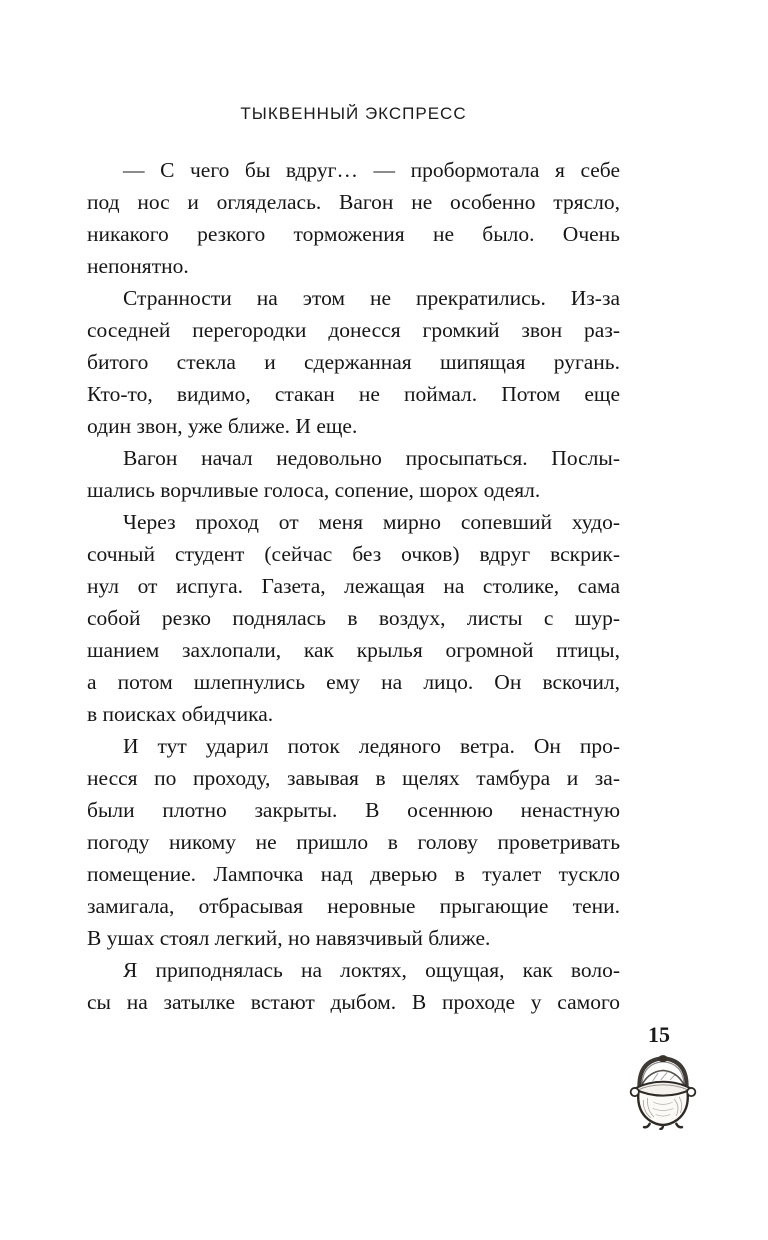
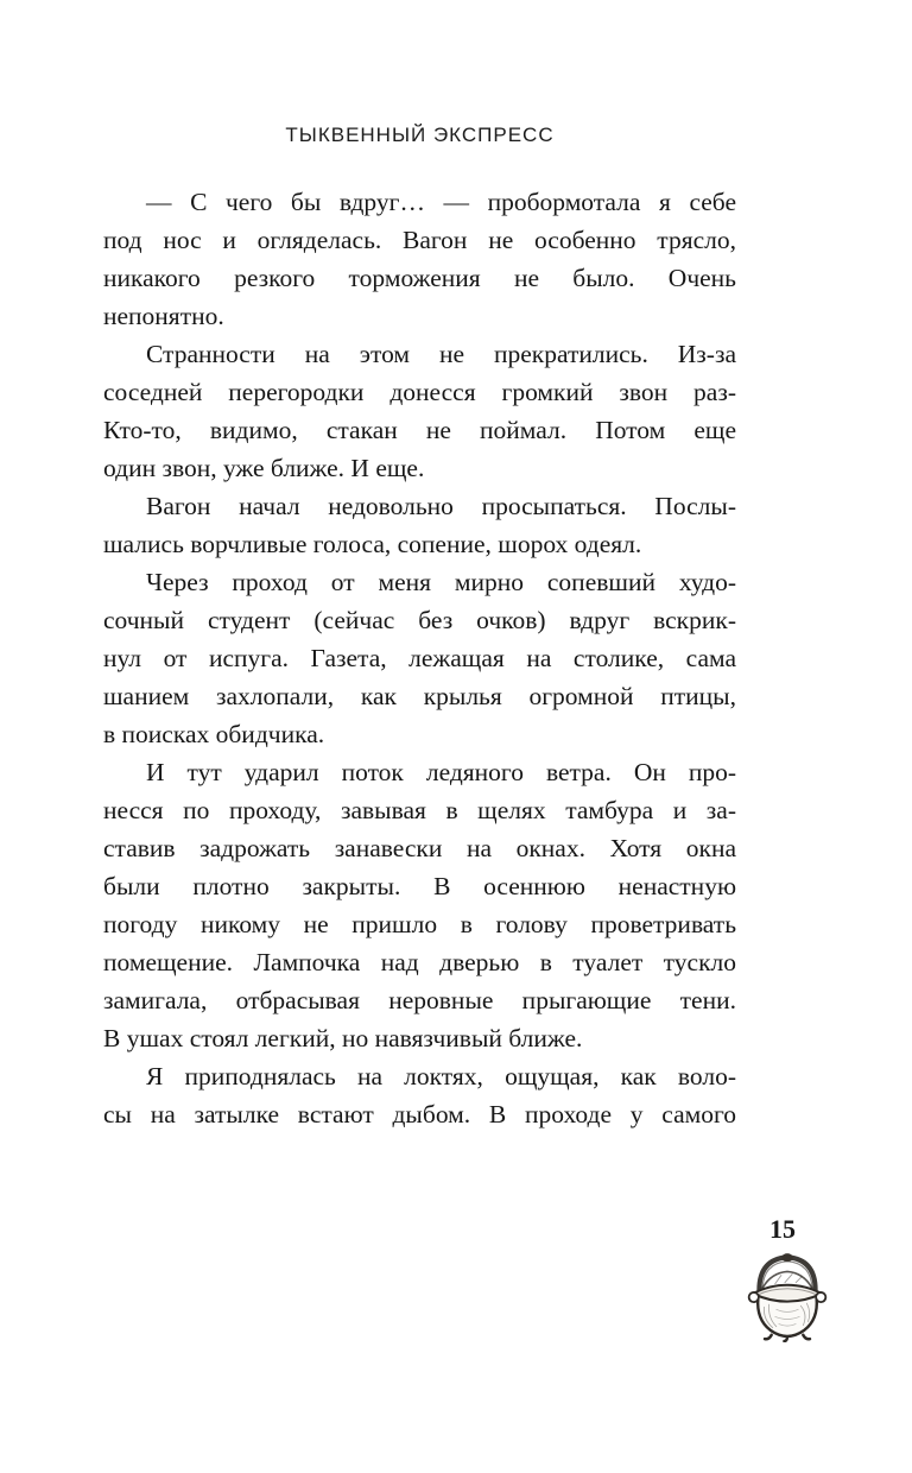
  ТЫКВЕННЫЙ ЭКСПРЕСС
  — С чего бы вдруг… — пробормотала я себе
  под нос и огляделась. Вагон не особенно трясло,
  никакого резкого торможения не было. Очень
  непонятно.
  Странности на этом не прекратились. Из-за
  соседней перегородки донесся громкий звон раз-
- битого стекла и сдержанная шипящая ругань.
  Кто-то, видимо, стакан не поймал. Потом еще
  один звон, уже ближе. И еще.
  Вагон начал недовольно просыпаться. Послы-
  шались ворчливые голоса, сопение, шорох одеял.
  Через проход от меня мирно сопевший худо-
  сочный студент (сейчас без очков) вдруг вскрик-
  нул от испуга. Газета, лежащая на столике, сама
- собой резко поднялась в воздух, листы с шур-
  шанием захлопали, как крылья огромной птицы,
- а потом шлепнулись ему на лицо. Он вскочил,
  в поисках обидчика.
  И тут ударил поток ледяного ветра. Он про-
  несся по проходу, завывая в щелях тамбура и за-
+ ставив задрожать занавески на окнах. Хотя окна
  были плотно закрыты. В осеннюю ненастную
  погоду никому не пришло в голову проветривать
  помещение. Лампочка над дверью в туалет тускло
  замигала, отбрасывая неровные прыгающие тени.
  В ушах стоял легкий, но навязчивый ближе.
  Я приподнялась на локтях, ощущая, как воло-
  сы на затылке встают дыбом. В проходе у самого
  15
